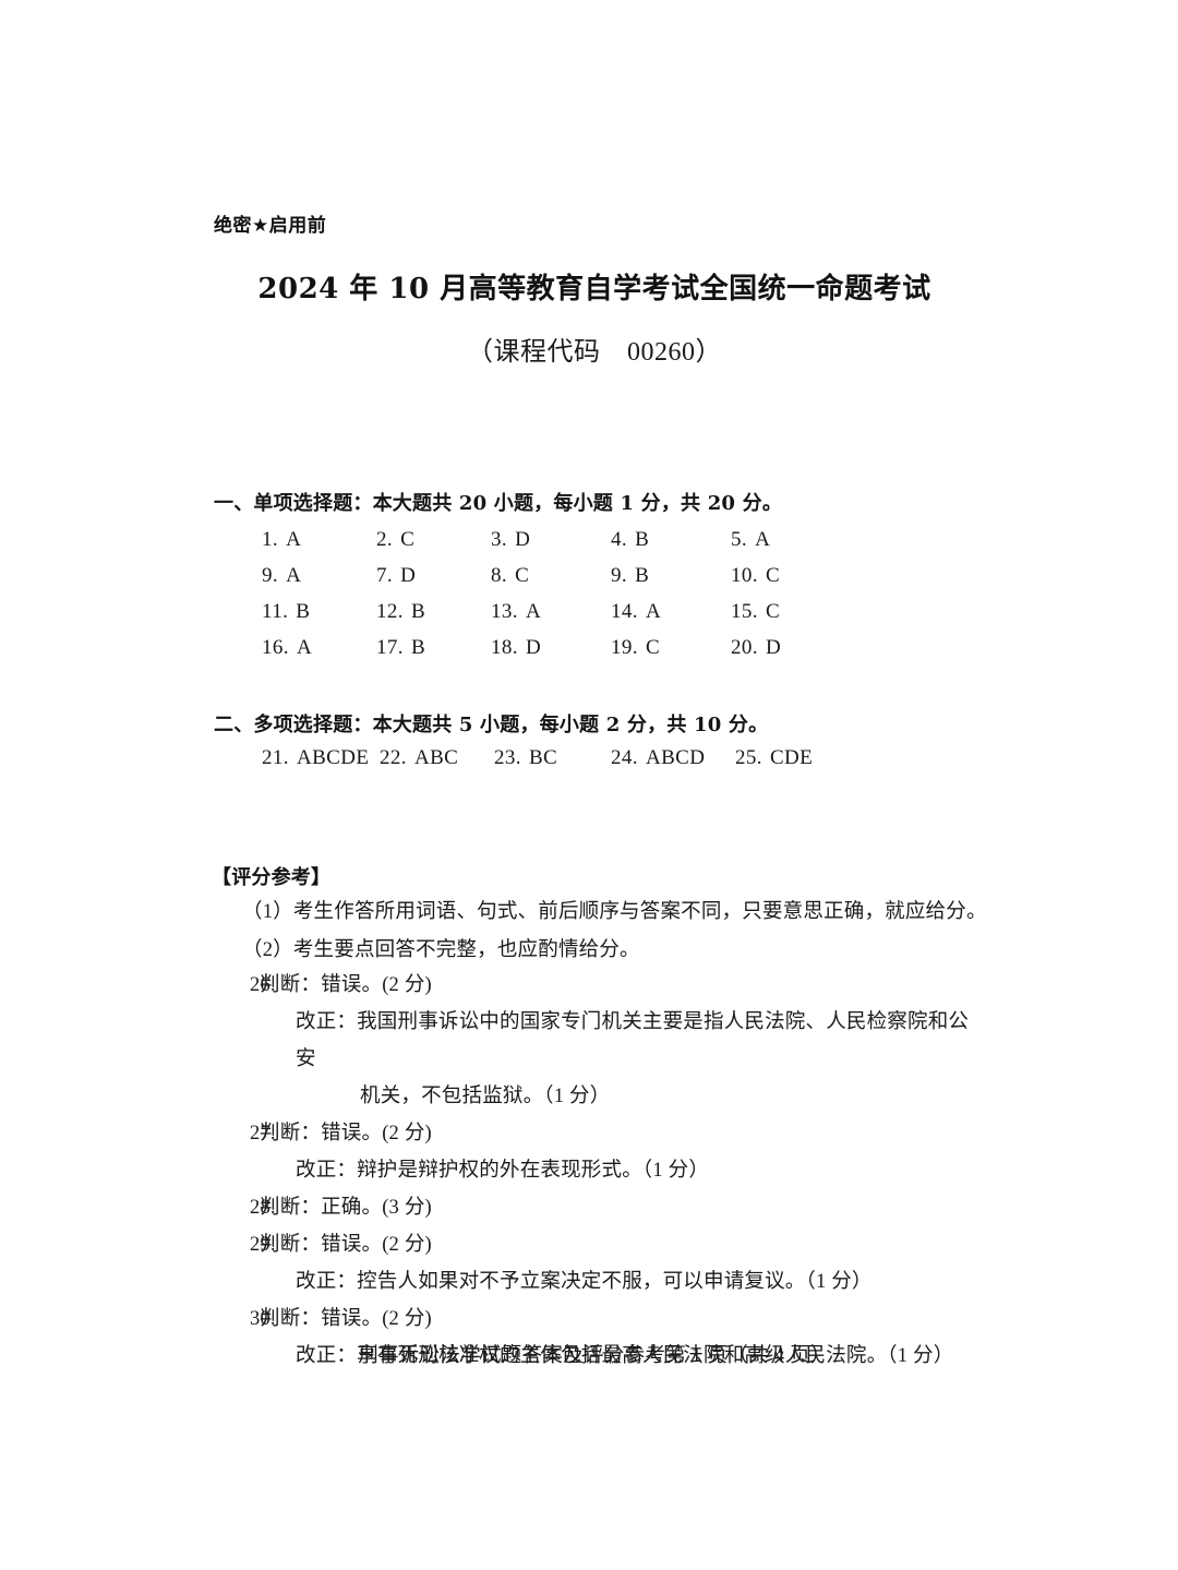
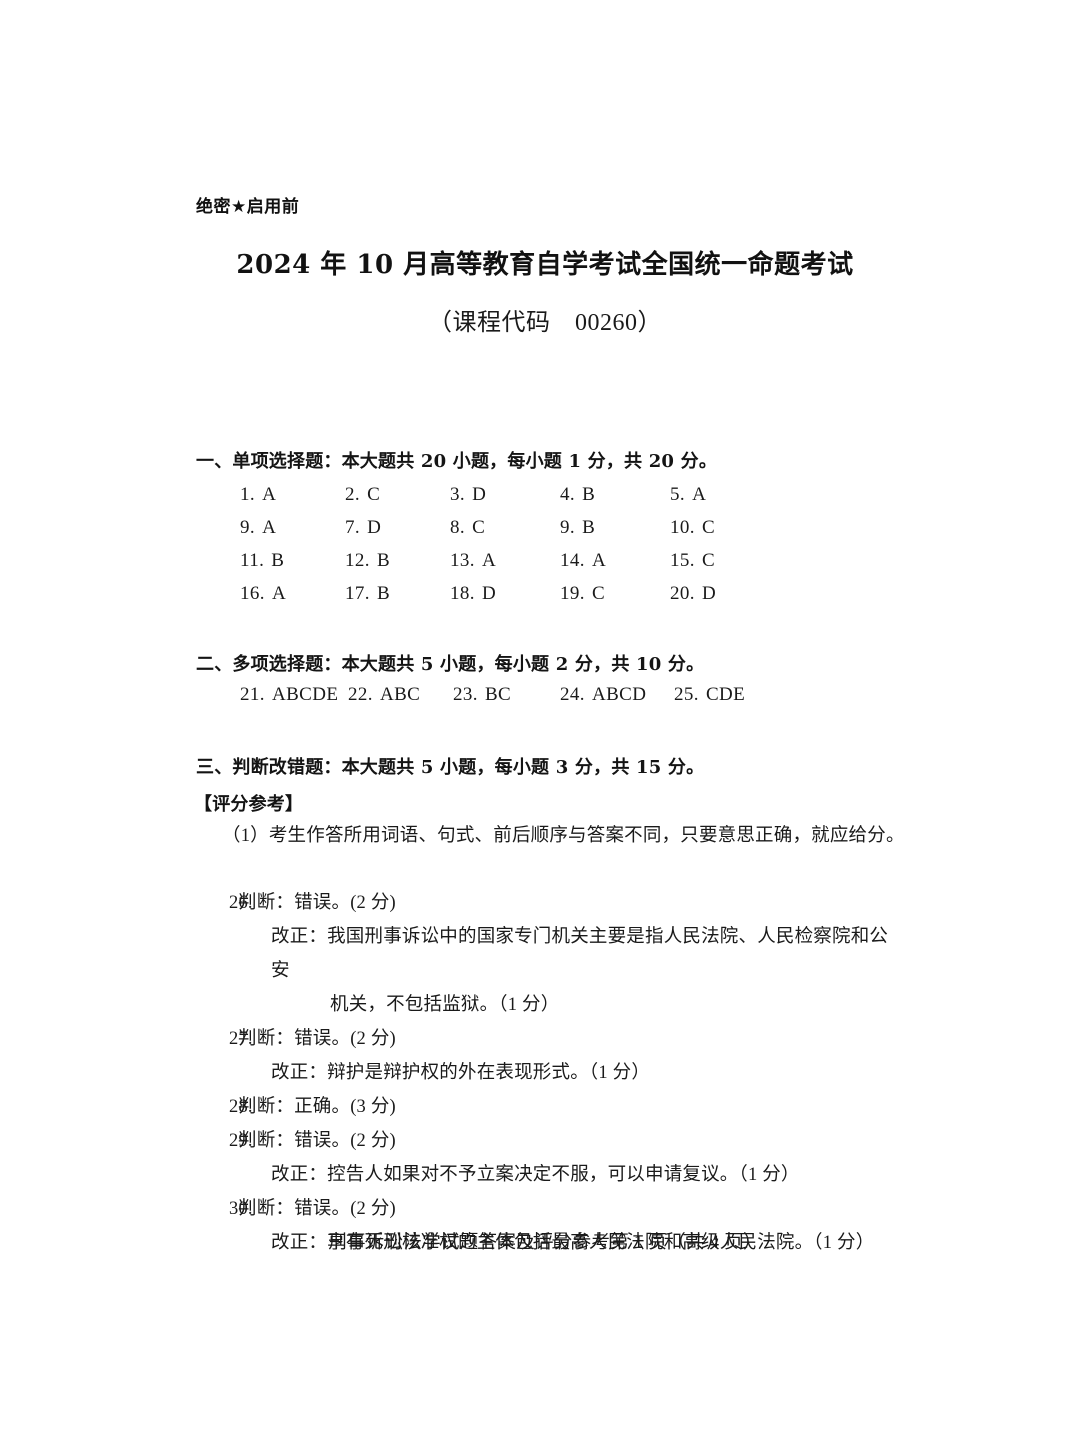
  绝密★启用前
  2024 年 10 月高等教育自学考试全国统一命题考试
  （课程代码 00260）
  一、单项选择题：本大题共 20 小题，每小题 1 分，共 20 分。
  1. A
  2. C
  3. D
  4. B
  5. A
  9. A
  7. D
  8. C
  9. B
  10. C
  11. B
  12. B
  13. A
  14. A
  15. C
  16. A
  17. B
  18. D
  19. C
  20. D
  二、多项选择题：本大题共 5 小题，每小题 2 分，共 10 分。
  21. ABCDE
  22. ABC
  23. BC
  24. ABCD
  25. CDE
+ 三、判断改错题：本大题共 5 小题，每小题 3 分，共 15 分。
  【评分参考】
  （1）考生作答所用词语、句式、前后顺序与答案不同，只要意思正确，就应给分。
- （2）考生要点回答不完整，也应酌情给分。
  26.判断：错误。(2 分)
  改正：我国刑事诉讼中的国家专门机关主要是指人民法院、人民检察院和公安
  机关，不包括监狱。（1 分）
  27.判断：错误。(2 分)
  改正：辩护是辩护权的外在表现形式。（1 分）
  28.判断：正确。(3 分)
  29.判断：错误。(2 分)
  改正：控告人如果对不予立案决定不服，可以申请复议。（1 分）
  30.判断：错误。(2 分)
  改正：享有死刑核准权的主体包括最高人民法院和高级人民法院。（1 分）
  刑事诉讼法学试题答案及评分参考第 1 页（共 4 页）
